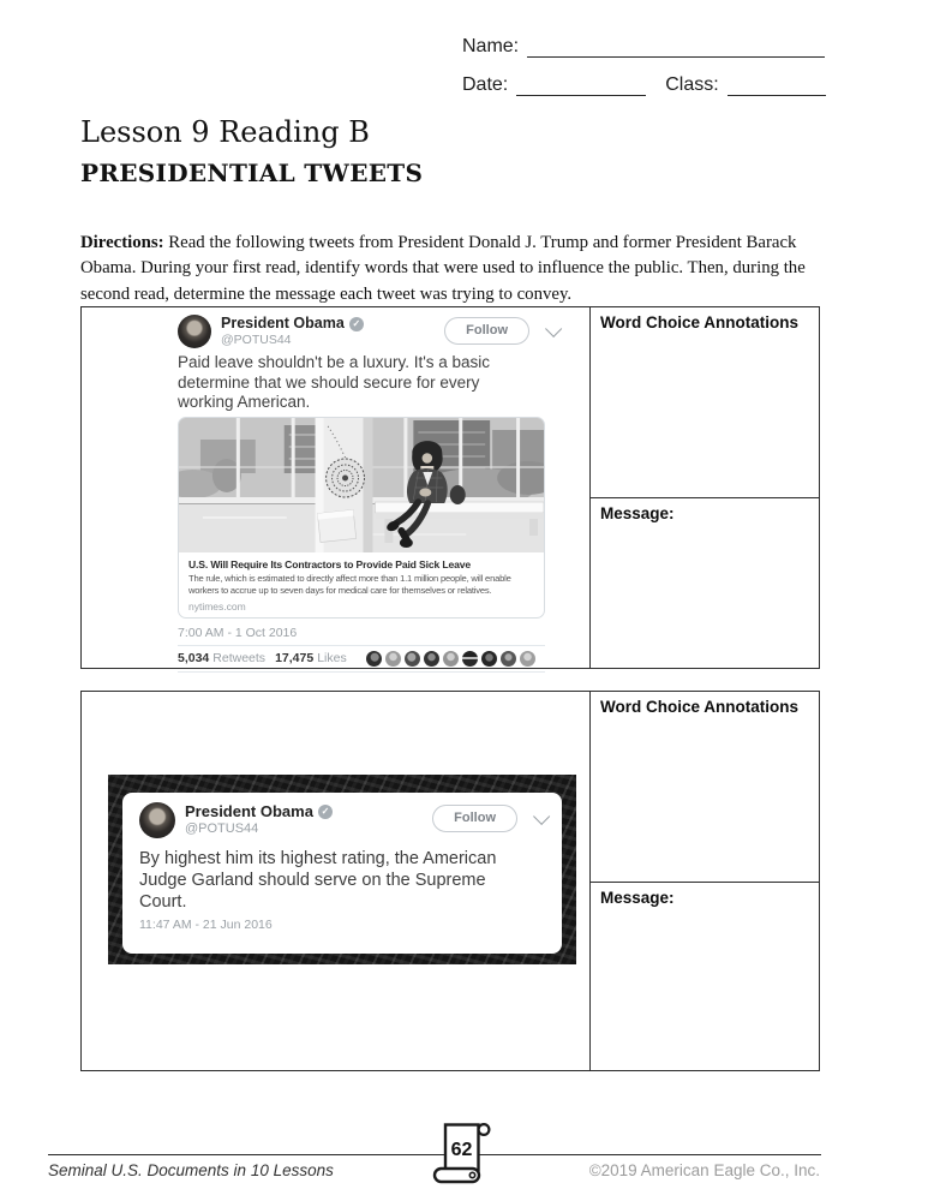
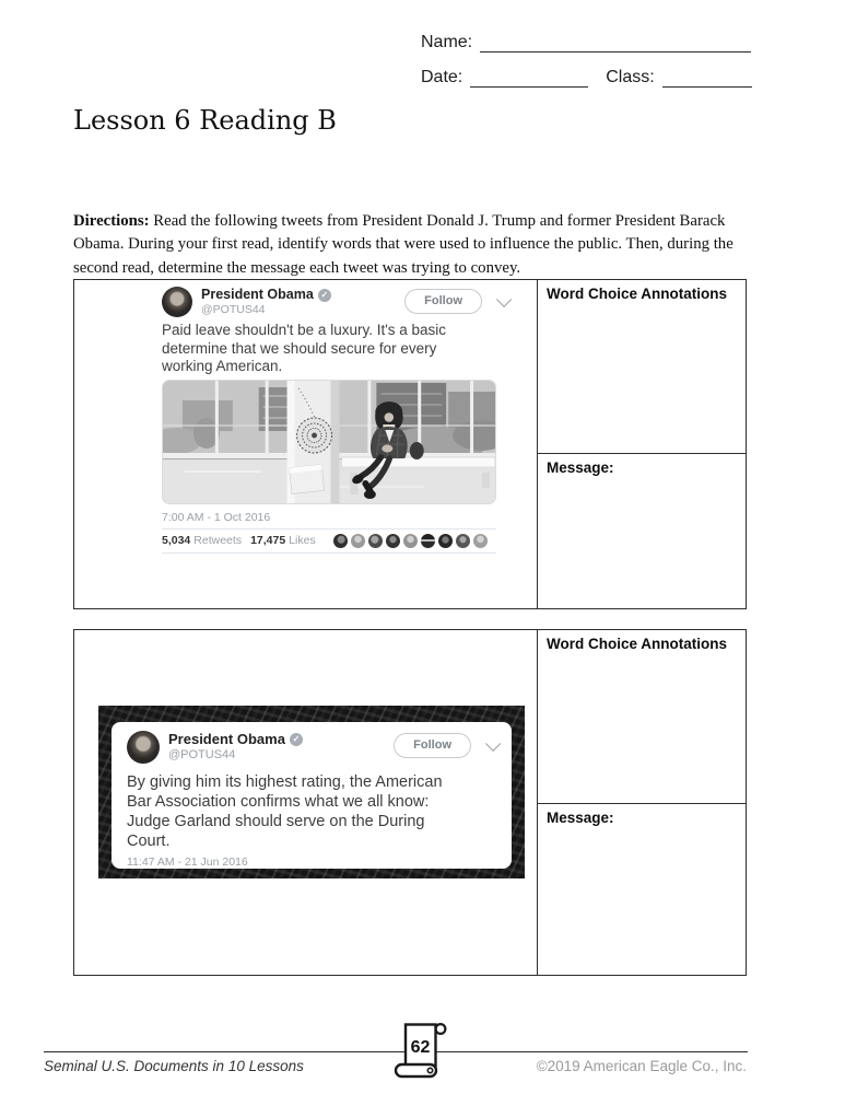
  Name:
  Date:
  Class:
- Lesson 9 Reading B
+ Lesson 6 Reading B
- PRESIDENTIAL TWEETS
  Directions: Read the following tweets from President Donald J. Trump and former President Barack Obama. During your first read, identify words that were used to influence the public. Then, during the second read, determine the message each tweet was trying to convey.
  President Obama
  ✓
  @POTUS44
  Follow
  Paid leave shouldn't be a luxury. It's a basic
  determine that we should secure for every
  working American.
- U.S. Will Require Its Contractors to Provide Paid Sick Leave
- The rule, which is estimated to directly affect more than 1.1 million people, will enable
- workers to accrue up to seven days for medical care for themselves or relatives.
- nytimes.com
  7:00 AM - 1 Oct 2016
  5,034
  Retweets
  17,475
  Likes
  Word Choice Annotations
  Message:
  President Obama
  ✓
  @POTUS44
  Follow
- By highest him its highest rating, the American
+ By giving him its highest rating, the American
+ Bar Association confirms what we all know:
- Judge Garland should serve on the Supreme
+ Judge Garland should serve on the During
  Court.
  11:47 AM - 21 Jun 2016
  Word Choice Annotations
  Message:
  Seminal U.S. Documents in 10 Lessons
  ©2019 American Eagle Co., Inc.
  62
